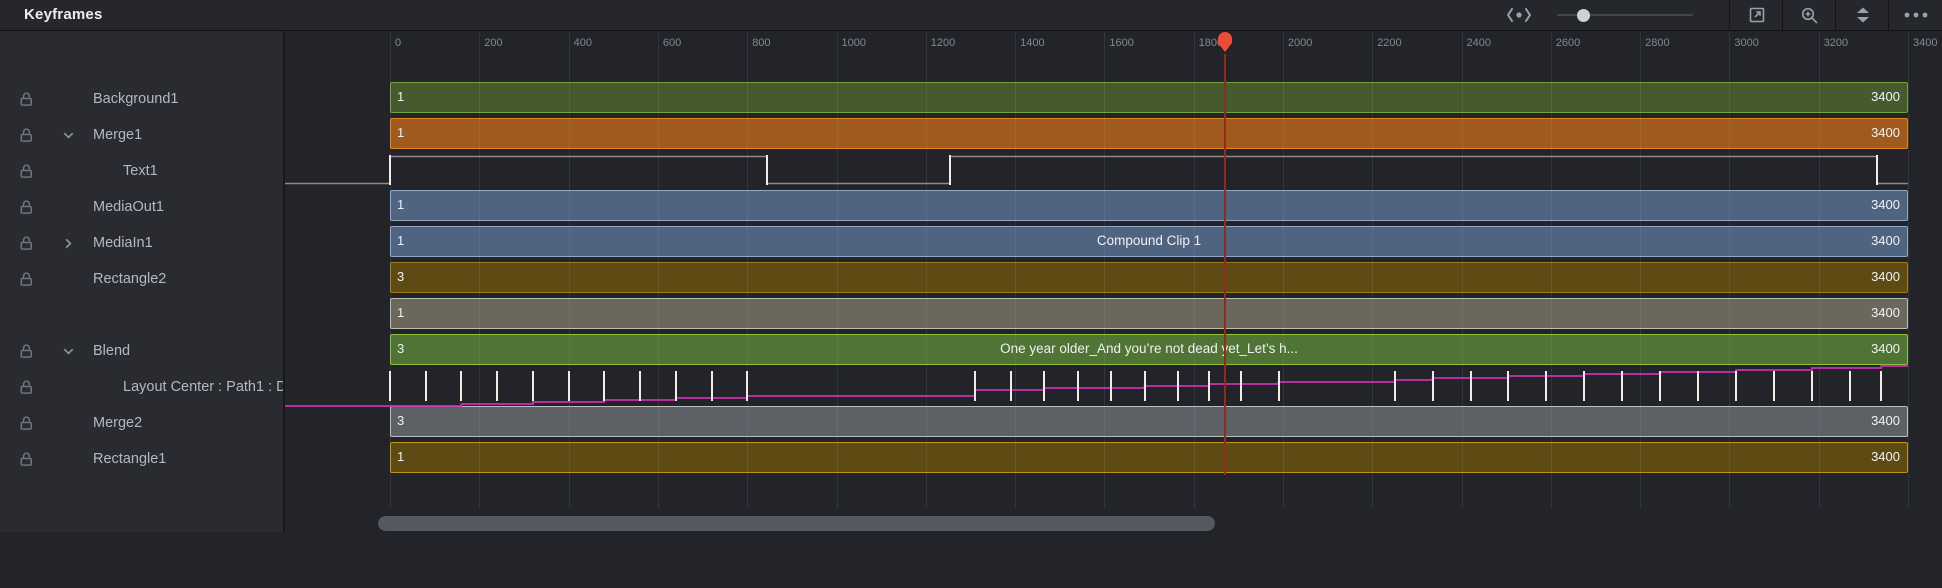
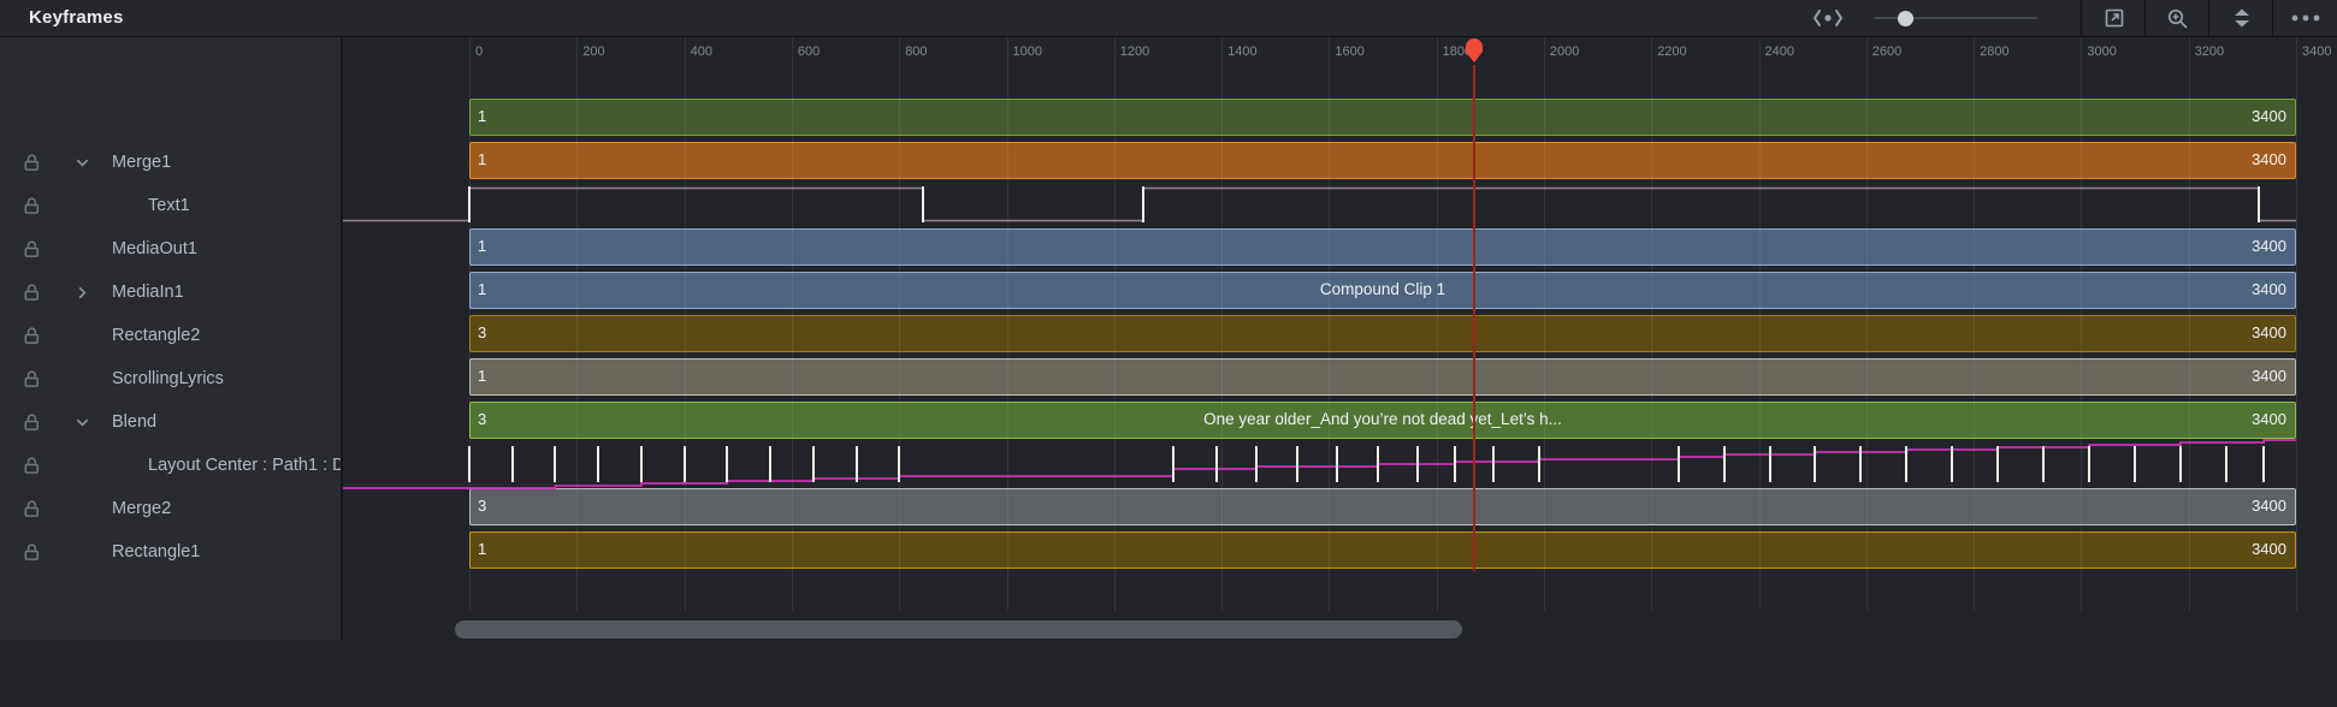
  Keyframes
- Background1
  Merge1
  Text1
  MediaOut1
  MediaIn1
  Rectangle2
+ ScrollingLyrics
  Blend
  Layout Center : Path1 : D
  Merge2
  Rectangle1
  0
  200
  400
  600
  800
  1000
  1200
  1400
  1600
  180
  2000
  2200
  2400
  2600
  2800
  3000
  3200
  3400
  1
  3400
  1
  3400
  1
  3400
  1
  Compound Clip 1
  3400
  3
  3400
  1
  3400
  3
  One year older_And you’re not deadet_Let’s h...
  3400
  3
  3400
  1
  3400
